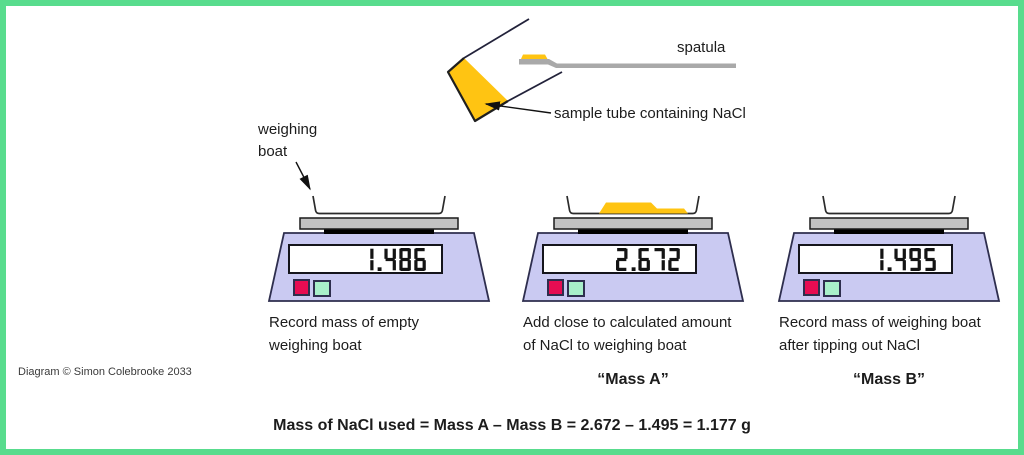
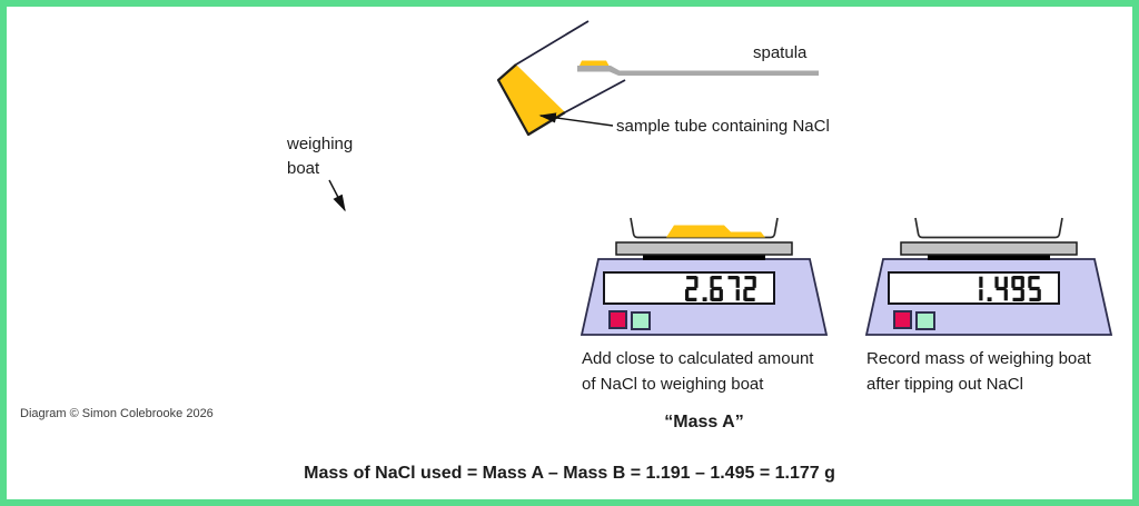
  spatula
  sample tube containing NaCl
  weighing
  boat
- Record mass of empty
- weighing boat
  Add close to calculated amount
  of NaCl to weighing boat
  “Mass A”
  Record mass of weighing boat
  after tipping out NaCl
- “Mass B”
- Diagram © Simon Colebrooke 2033
+ Diagram © Simon Colebrooke 2026
- Mass of NaCl used = Mass A – Mass B = 2.672 – 1.495 = 1.177 g
+ Mass of NaCl used = Mass A – Mass B = 1.191 – 1.495 = 1.177 g
